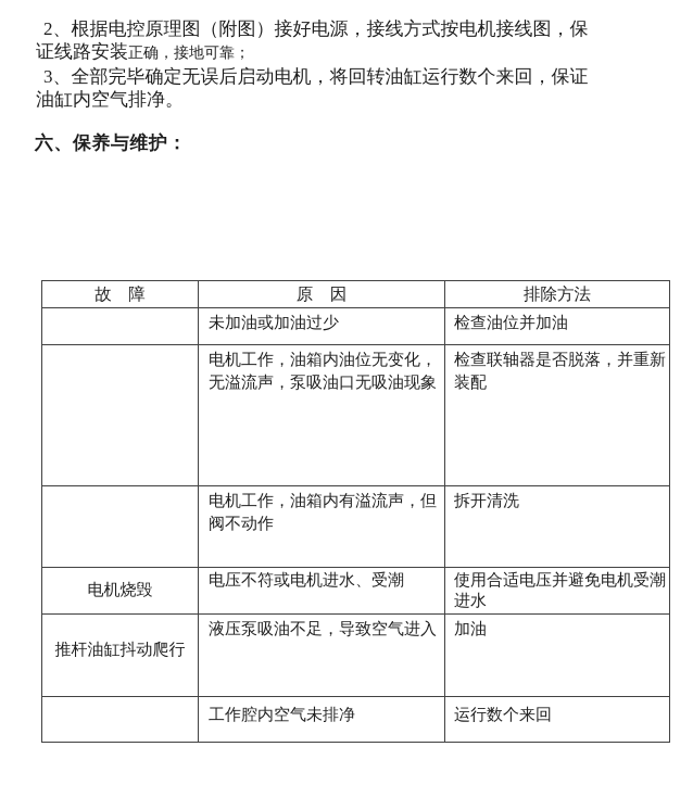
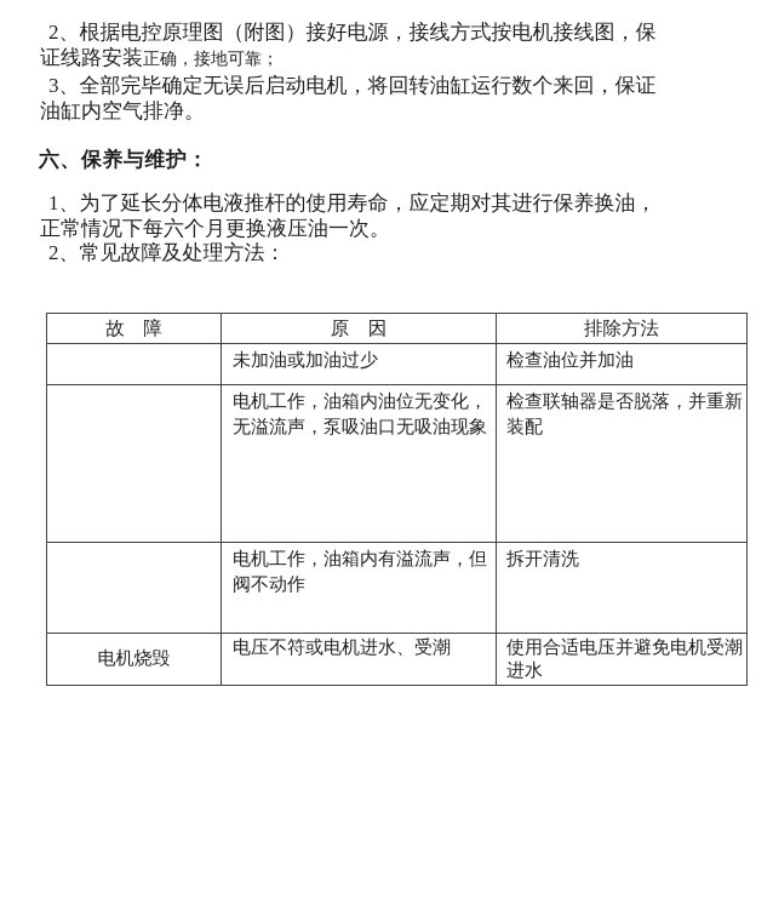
  2、根据电控原理图（附图）接好电源，接线方式按电机接线图，保
  证线路安装正确，接地可靠；
  3、全部完毕确定无误后启动电机，将回转油缸运行数个来回，保证
  油缸内空气排净。
  六、保养与维护：
+ 1、为了延长分体电液推杆的使用寿命，应定期对其进行保养换油，
+ 正常情况下每六个月更换液压油一次。
+ 2、常见故障及处理方法：
  故 障	原 因	排除方法
  	未加油或加油过少	检查油位并加油
  	电机工作，油箱内油位无变化，无溢流声，泵吸油口无吸油现象	检查联轴器是否脱落，并重新装配
  	电机工作，油箱内有溢流声，但阀不动作	拆开清洗
  电机烧毁	电压不符或电机进水、受潮	使用合适电压并避免电机受潮进水
- 推杆油缸抖动爬行	液压泵吸油不足，导致空气进入	加油
- 	工作腔内空气未排净	运行数个来回
